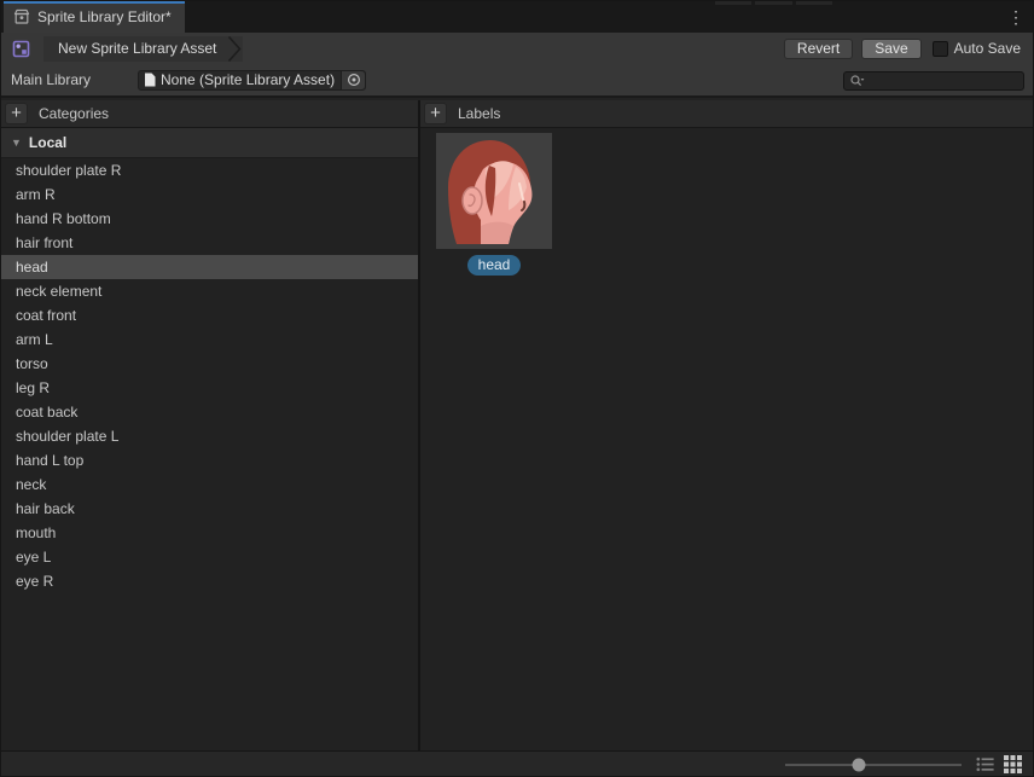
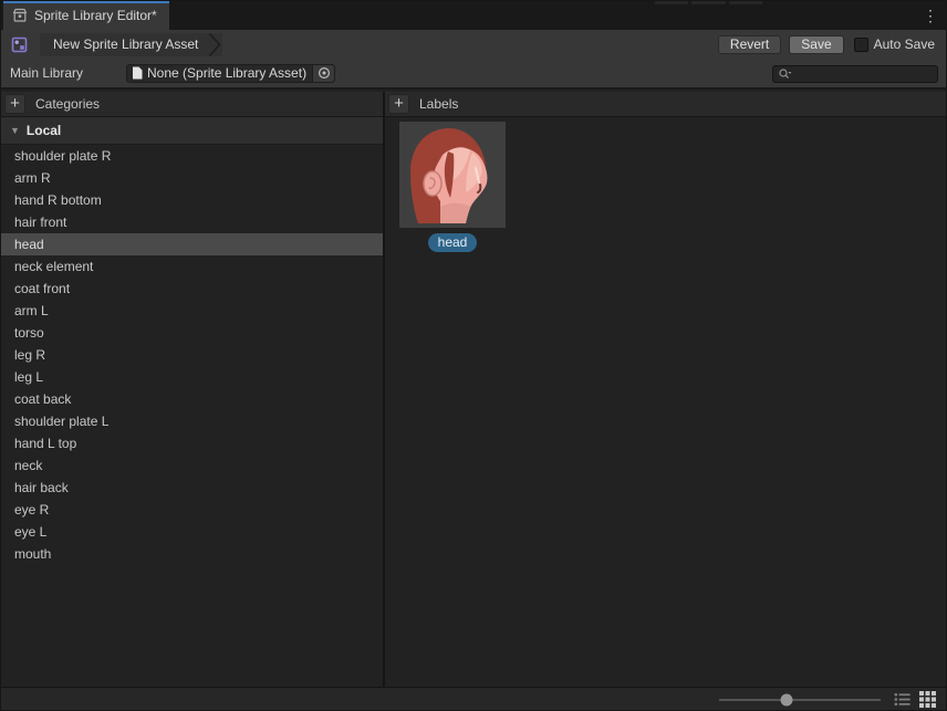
  Sprite Library Editor*
  ⋮
  New Sprite Library Asset
  Revert
  Save
  Auto Save
  Main Library
  None (Sprite Library Asset)
  +
  Categories
  ▼
  Local
  shoulder plate R
  arm R
  hand R bottom
  hair front
  head
  neck element
  coat front
  arm L
  torso
  leg R
+ leg L
  coat back
  shoulder plate L
  hand L top
  neck
  hair back
- mouth
+ eye R
  eye L
- eye R
+ mouth
  +
  Labels
  head
